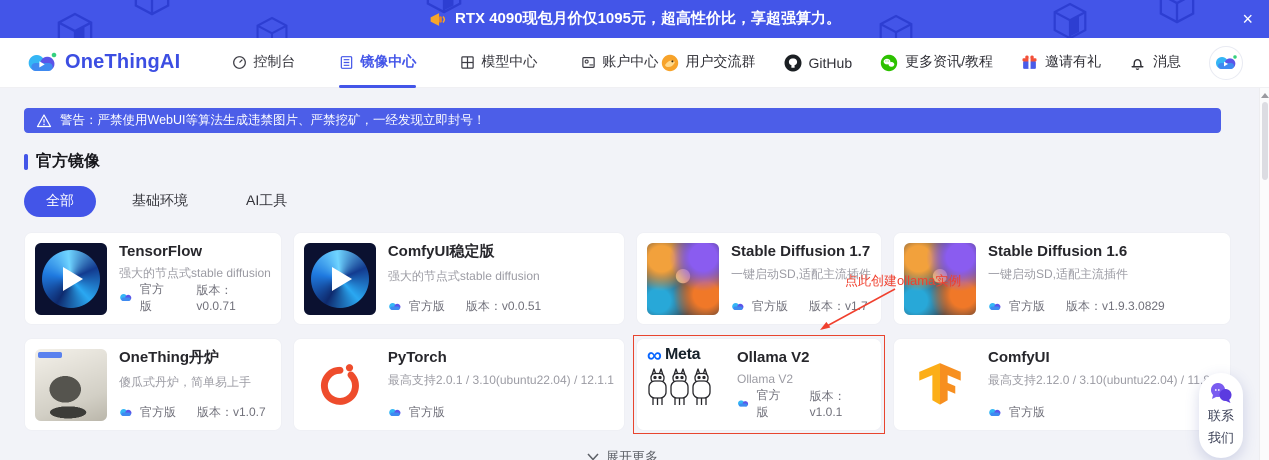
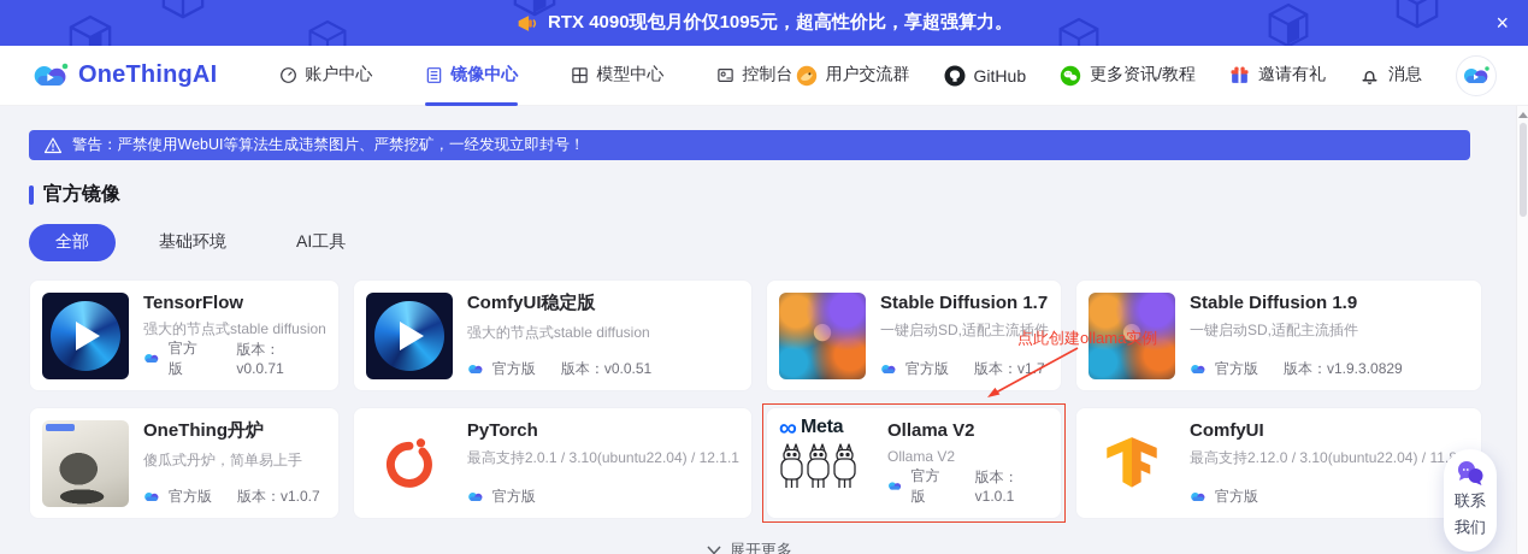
  RTX 4090现包月价仅1095元，超高性价比，享超强算力。
  ×
  OneThingAI
- 控制台
+ 账户中心
  镜像中心
  模型中心
- 账户中心
+ 控制台
  用户交流群
  GitHub
  更多资讯/教程
  邀请有礼
  消息
  警告：严禁使用WebUI等算法生成违禁图片、严禁挖矿，一经发现立即封号！
  官方镜像
  全部
  基础环境
  AI工具
  TensorFlow
  强大的节点式stable diffusion
  官方版
  版本：v0.0.71
  ComfyUI稳定版
  强大的节点式stable diffusion
  官方版
  版本：v0.0.51
  Stable Diffusion 1.7
  一键启动SD,适配主流插件
  官方版
  版本：v1.
- Stable Diffusion 1.6
+ Stable Diffusion 1.9
  一键启动SD,适配主流插件
  官方版
  版本：v1.9.3.0829
  OneThing丹炉
  傻瓜式丹炉，简单易上手
  官方版
  版本：v1.0.7
  PyTorch
  最高支持2.0.1 / 3.10(ubuntu22.04) / 12.1.1
  官方版
  ∞
  Meta
  Ollama V2
  Ollama V2
  官方版
  版本：v1.0.1
  ComfyUI
  最高支持2.12.0 / 3.10(ubuntu22.04) / 11.
  官方版
  展开更多
  点此创建ollama实例
  联系
  我们
